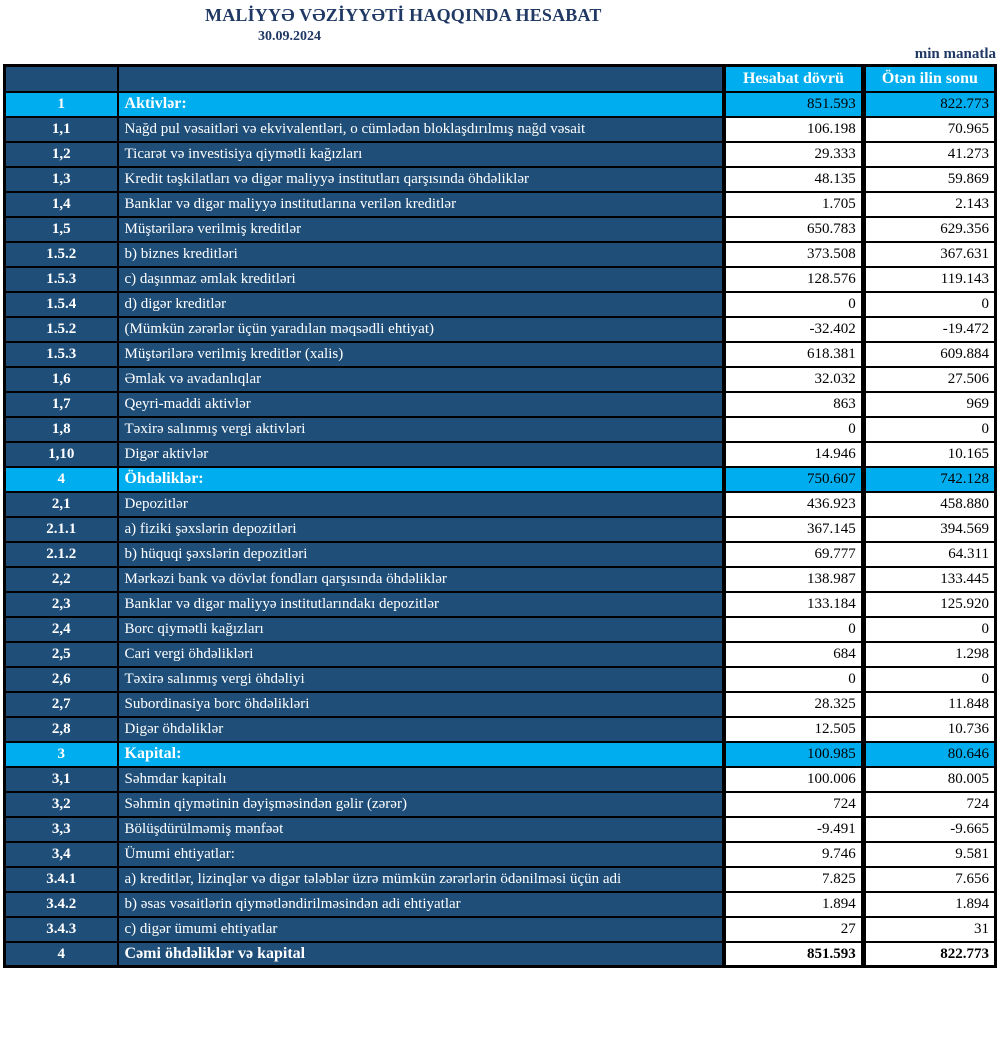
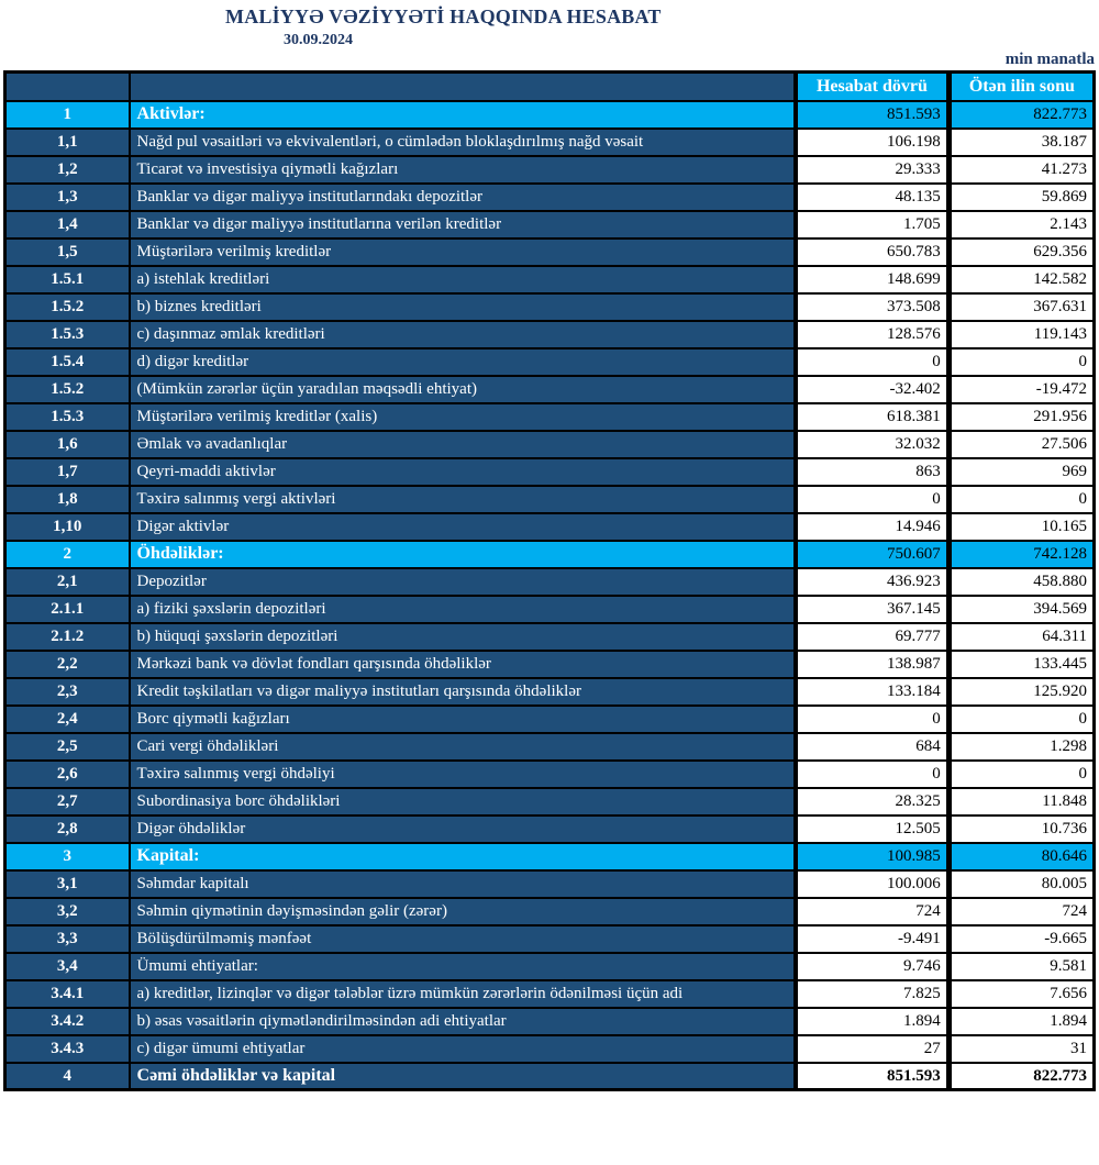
  MALİYYƏ VƏZİYYƏTİ HAQQINDA HESABAT
  30.09.2024
  min manatla
  		Hesabat dövrü	Ötən ilin sonu
  1	Aktivlər:	851.593	822.773
- 1,1	Nağd pul vəsaitləri və ekvivalentləri, o cümlədən bloklaşdırılmış nağd vəsait	106.198	70.965
+ 1,1	Nağd pul vəsaitləri və ekvivalentləri, o cümlədən bloklaşdırılmış nağd vəsait	106.198	38.187
  1,2	Ticarət və investisiya qiymətli kağızları	29.333	41.273
- 1,3	Kredit təşkilatları və digər maliyyə institutları qarşısında öhdəliklər	48.135	59.869
+ 1,3	Banklar və digər maliyyə institutlarındakı depozitlər	48.135	59.869
  1,4	Banklar və digər maliyyə institutlarına verilən kreditlər	1.705	2.143
  1,5	Müştərilərə verilmiş kreditlər	650.783	629.356
+ 1.5.1	a) istehlak kreditləri	148.699	142.582
  1.5.2	b) biznes kreditləri	373.508	367.631
  1.5.3	c) daşınmaz əmlak kreditləri	128.576	119.143
  1.5.4	d) digər kreditlər	0	0
  1.5.2	(Mümkün zərərlər üçün yaradılan məqsədli ehtiyat)	-32.402	-19.472
- 1.5.3	Müştərilərə verilmiş kreditlər (xalis)	618.381	609.884
+ 1.5.3	Müştərilərə verilmiş kreditlər (xalis)	618.381	291.956
  1,6	Əmlak və avadanlıqlar	32.032	27.506
  1,7	Qeyri-maddi aktivlər	863	969
  1,8	Təxirə salınmış vergi aktivləri	0	0
  1,10	Digər aktivlər	14.946	10.165
- 4	Öhdəliklər:	750.607	742.128
+ 2	Öhdəliklər:	750.607	742.128
  2,1	Depozitlər	436.923	458.880
  2.1.1	a) fiziki şəxslərin depozitləri	367.145	394.569
  2.1.2	b) hüquqi şəxslərin depozitləri	69.777	64.311
  2,2	Mərkəzi bank və dövlət fondları qarşısında öhdəliklər	138.987	133.445
- 2,3	Banklar və digər maliyyə institutlarındakı depozitlər	133.184	125.920
+ 2,3	Kredit təşkilatları və digər maliyyə institutları qarşısında öhdəliklər	133.184	125.920
  2,4	Borc qiymətli kağızları	0	0
  2,5	Cari vergi öhdəlikləri	684	1.298
  2,6	Təxirə salınmış vergi öhdəliyi	0	0
  2,7	Subordinasiya borc öhdəlikləri	28.325	11.848
  2,8	Digər öhdəliklər	12.505	10.736
  3	Kapital:	100.985	80.646
  3,1	Səhmdar kapitalı	100.006	80.005
  3,2	Səhmin qiymətinin dəyişməsindən gəlir (zərər)	724	724
  3,3	Bölüşdürülməmiş mənfəət	-9.491	-9.665
  3,4	Ümumi ehtiyatlar:	9.746	9.581
  3.4.1	a) kreditlər, lizinqlər və digər tələblər üzrə mümkün zərərlərin ödənilməsi üçün adi	7.825	7.656
  3.4.2	b) əsas vəsaitlərin qiymətləndirilməsindən adi ehtiyatlar	1.894	1.894
  3.4.3	c) digər ümumi ehtiyatlar	27	31
  4	Cəmi öhdəliklər və kapital	851.593	822.773
